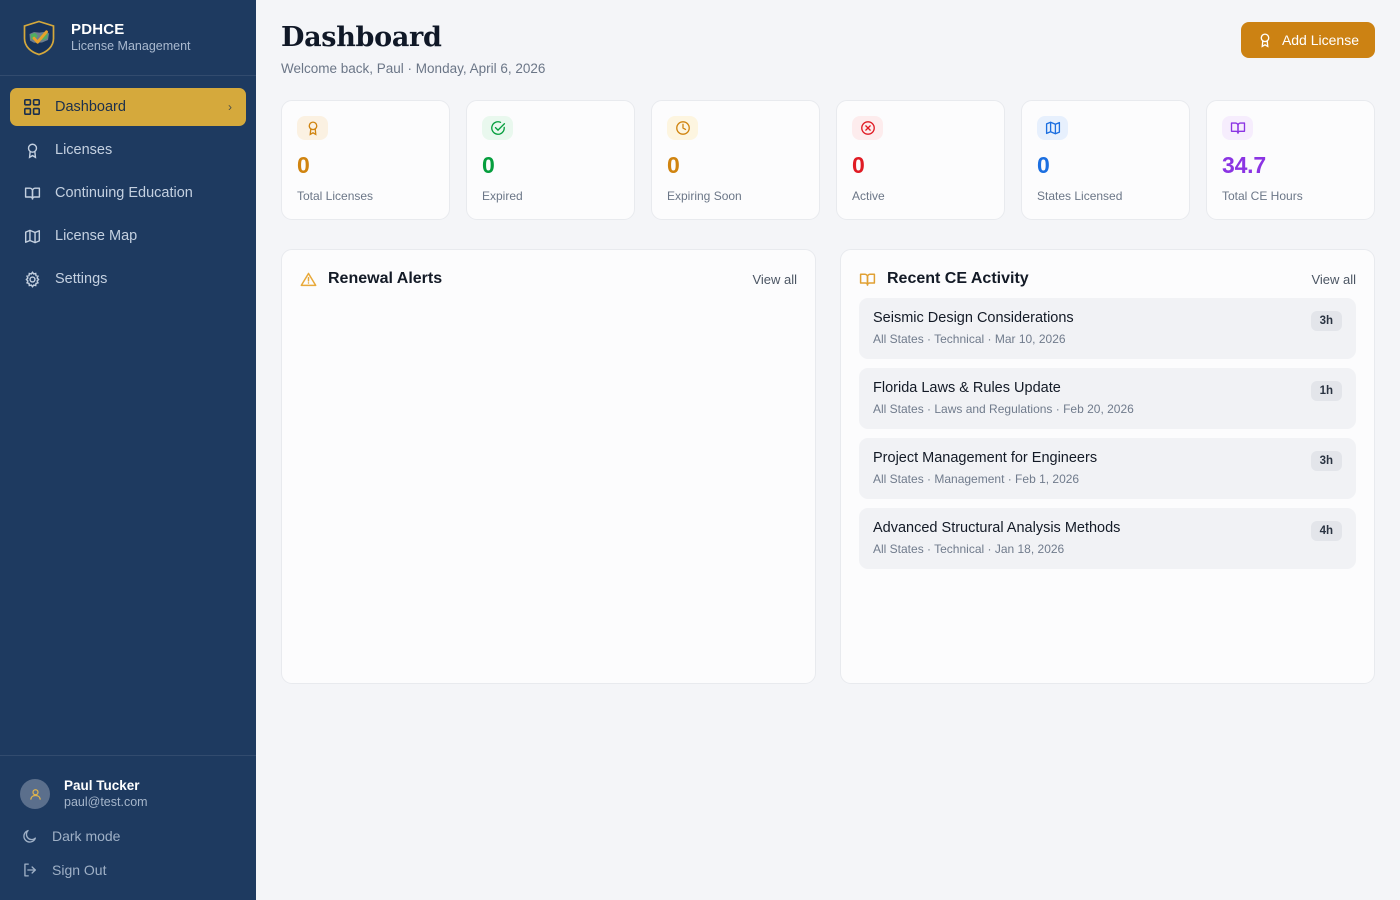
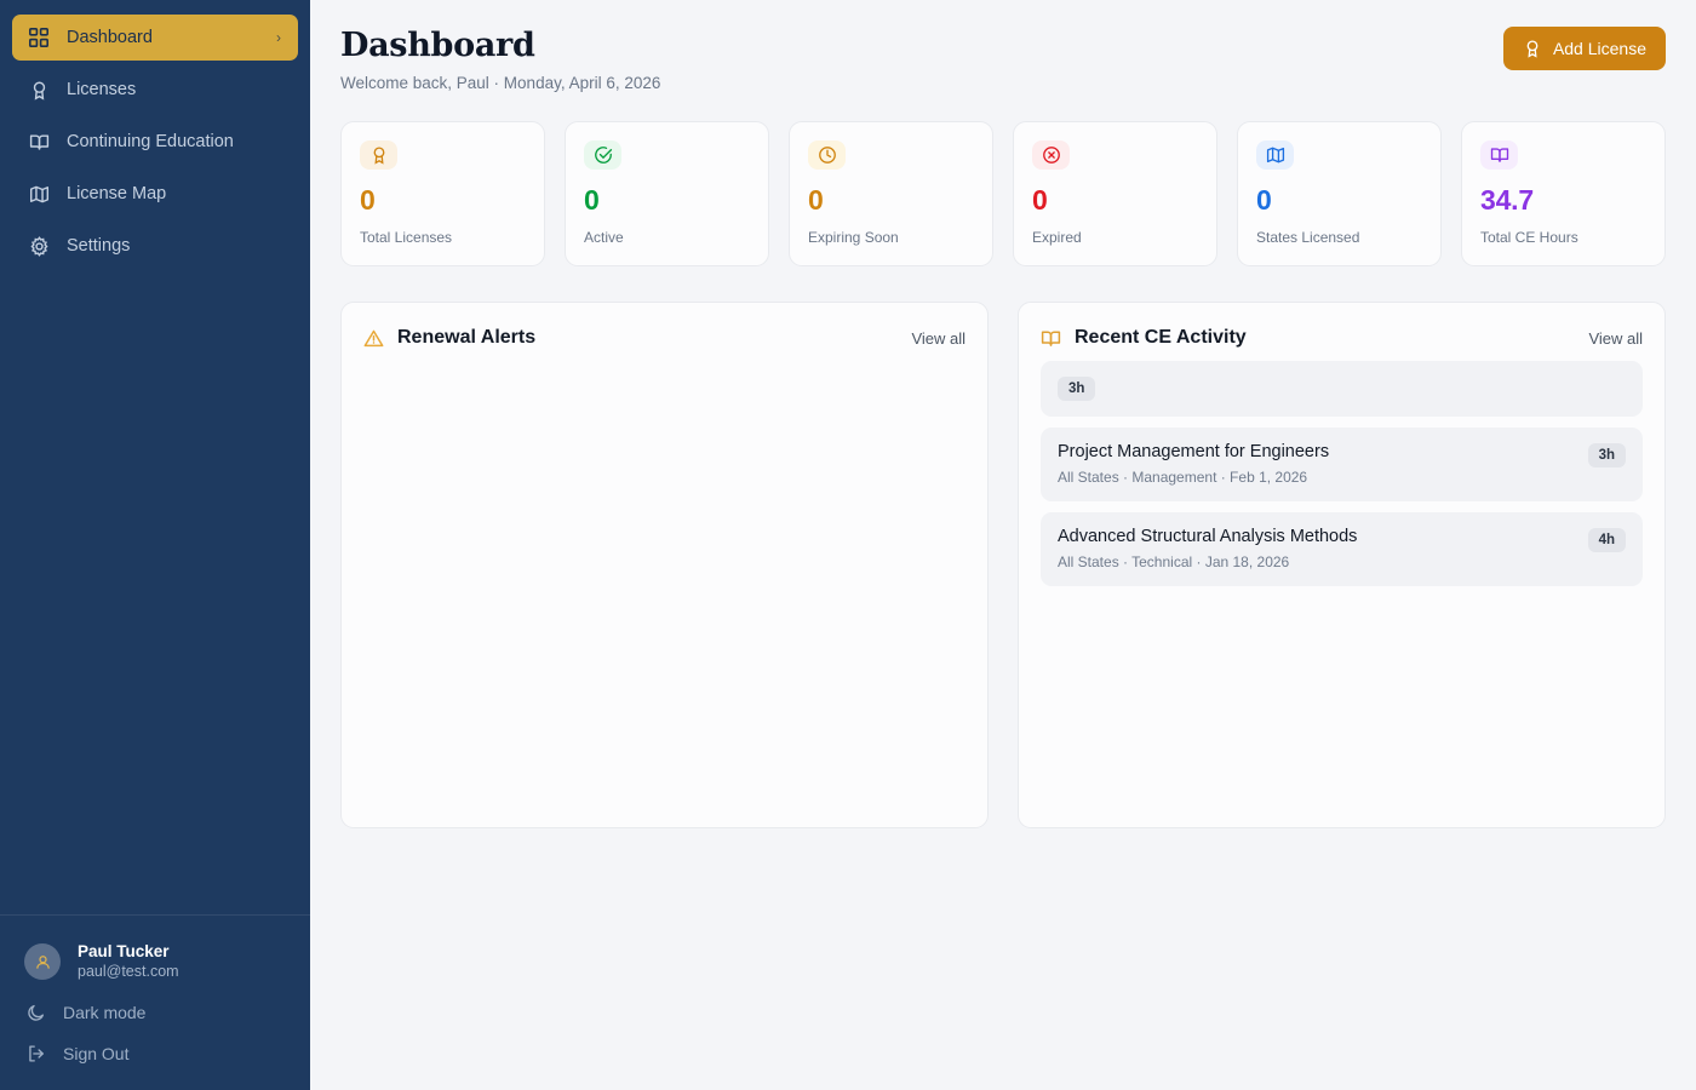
- PDHCE
- License Management
  Dashboard
  ›
  Licenses
  Continuing Education
  License Map
  Settings
  Paul Tucker
  paul@test.com
  Dark mode
  Sign Out
  Dashboard
  Welcome back, Paul · Monday, April 6, 2026
  Add License
  0
  Total Licenses
  0
- Expired
+ Active
  0
  Expiring Soon
  0
- Active
+ Expired
  0
  States Licensed
  34.7
  Total CE Hours
  Renewal Alerts
  View all
  Recent CE Activity
  View all
- Seismic Design Considerations
- All States · Technical · Mar 10, 2026
  3h
- Florida Laws & Rules Update
- All States · Laws and Regulations · Feb 20, 2026
- 1h
  Project Management for Engineers
  All States · Management · Feb 1, 2026
  3h
  Advanced Structural Analysis Methods
  All States · Technical · Jan 18, 2026
  4h
